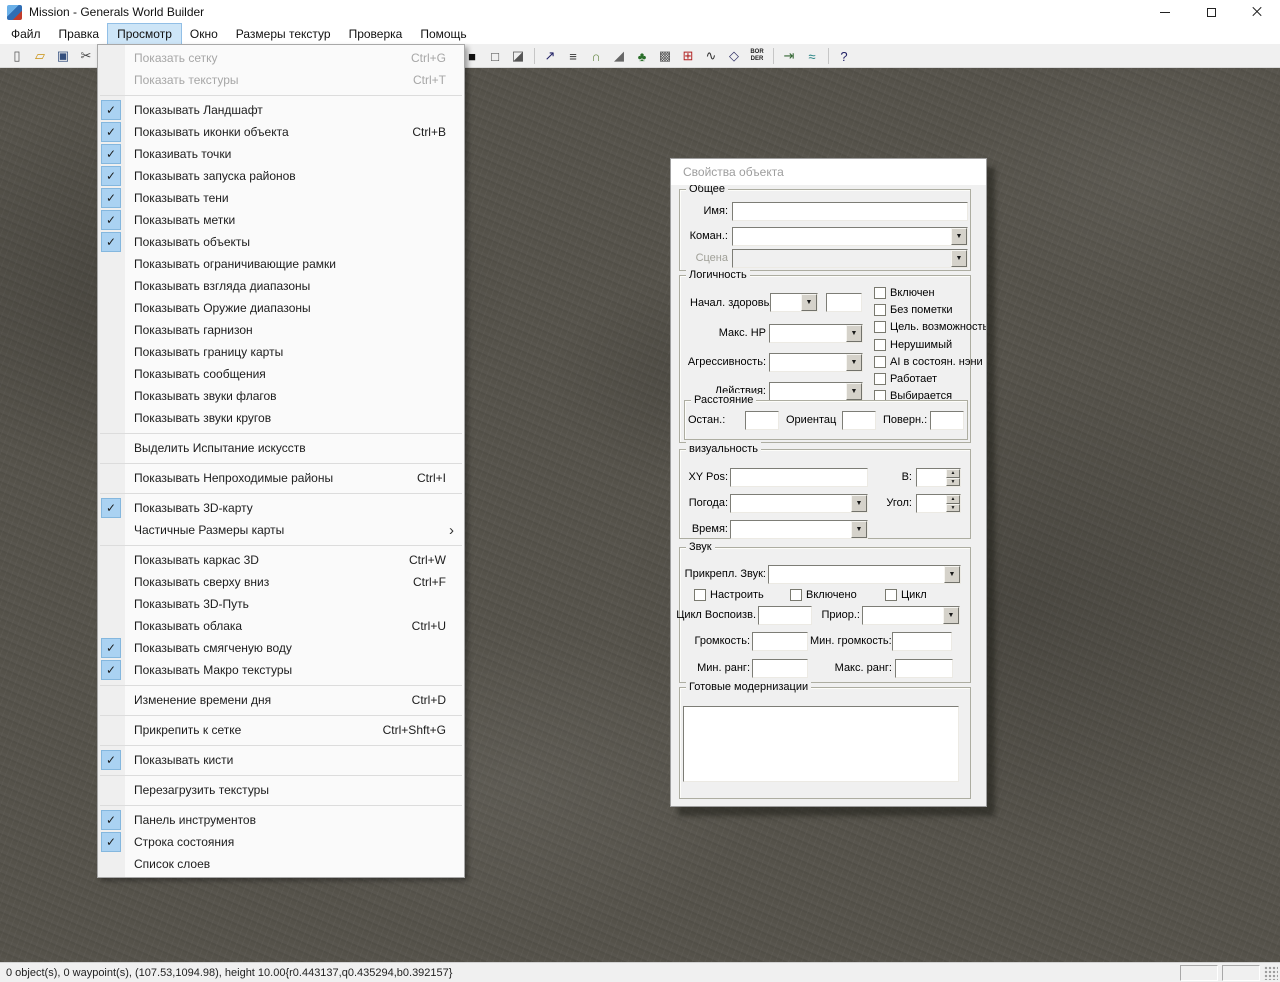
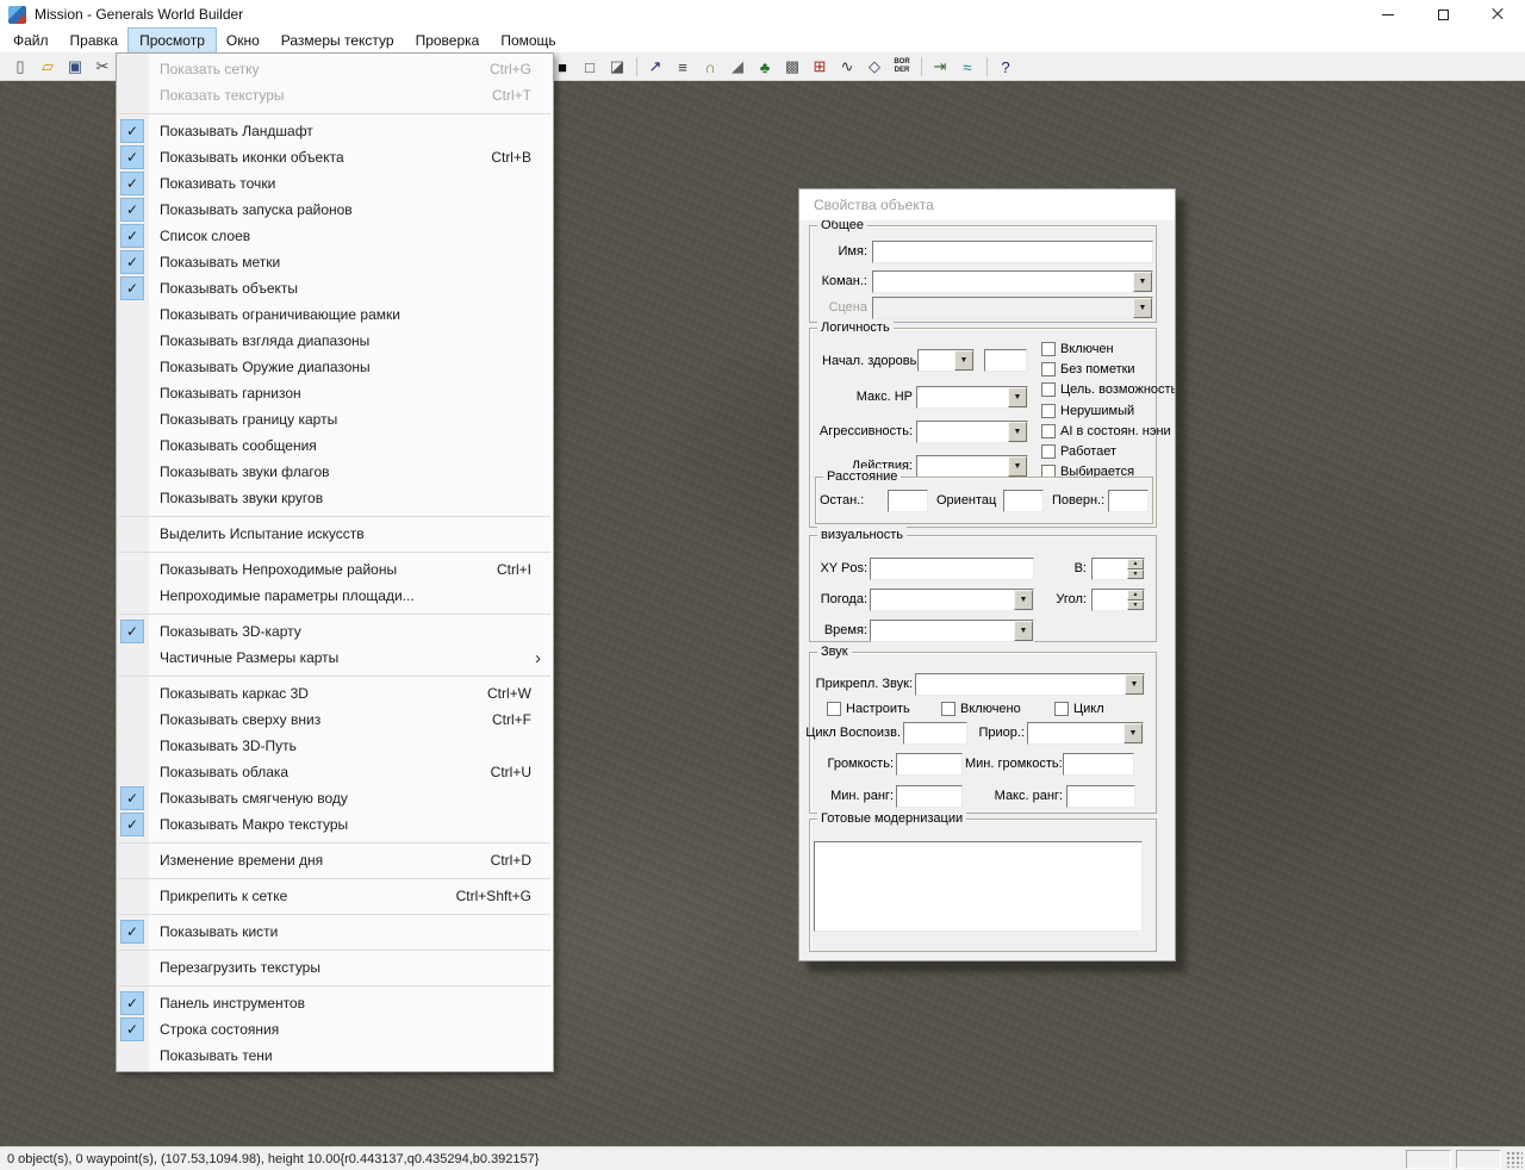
  Mission - Generals World Builder
  Файл
  Правка
  Просмотр
  Окно
  Размеры текстур
  Проверка
  Помощь
  ▯
  ▱
  ▣
  ✂
  ■
  □
  ◪
  ↗
  ≡
  ∩
  ◢
  ♣
  ▩
  ⊞
  ∿
  ◇
  ⇥
  ≈
  ?
  Показать сетку
  Ctrl+G
  Показать текстуры
  Ctrl+T
  ✓
  Показывать Ландшафт
  ✓
  Показывать иконки объекта
  Ctrl+B
  ✓
  Показивать точки
  ✓
  Показывать запуска районов
  ✓
- Показывать тени
+ Список слоев
  ✓
  Показывать метки
  ✓
  Показывать объекты
  Показывать ограничивающие рамки
  Показывать взгляда диапазоны
  Показывать Оружие диапазоны
  Показывать гарнизон
  Показывать границу карты
  Показывать сообщения
  Показывать звуки флагов
  Показывать звуки кругов
  Выделить Испытание искусств
  Показывать Непроходимые районы
  Ctrl+I
+ Непроходимые параметры площади...
  ✓
  Показывать 3D-карту
  Частичные Размеры карты
  ›
  Показывать каркас 3D
  Ctrl+W
  Показывать сверху вниз
  Ctrl+F
  Показывать 3D-Путь
  Показывать облака
  Ctrl+U
  ✓
  Показывать смягченую воду
  ✓
  Показывать Макро текстуры
  Изменение времени дня
  Ctrl+D
  Прикрепить к сетке
  Ctrl+Shft+G
  ✓
  Показывать кисти
  Перезагрузить текстуры
  ✓
  Панель инструментов
  ✓
  Строка состояния
- Список слоев
+ Показывать тени
  Свойства объекта
  Общее
  Имя:
  Коман.:
  Сцена
  Логичность
  Начал. здоровь
  Включен
  Без пометки
  Макс. HP
  Цель. возможность
  Нерушимый
  Агрессивность:
  AI в состоян. нэни
  Работает
  Действия:
  Выбирается
  Расстояние
  Остан.:
  Ориентац
  Поверн.:
  визуальность
  XY Pos:
  В:
  Погода:
  Угол:
  Время:
  Звук
  Прикрепл. Звук:
  Настроить
  Включено
  Цикл
  Цикл Воспоизв.
  Приор.:
  Громкость:
  Мин. громкость:
  Мин. ранг:
  Макс. ранг:
  Готовые модернизации
  0 object(s), 0 waypoint(s), (107.53,1094.98), height 10.00{r0.443137,q0.435294,b0.392157}
